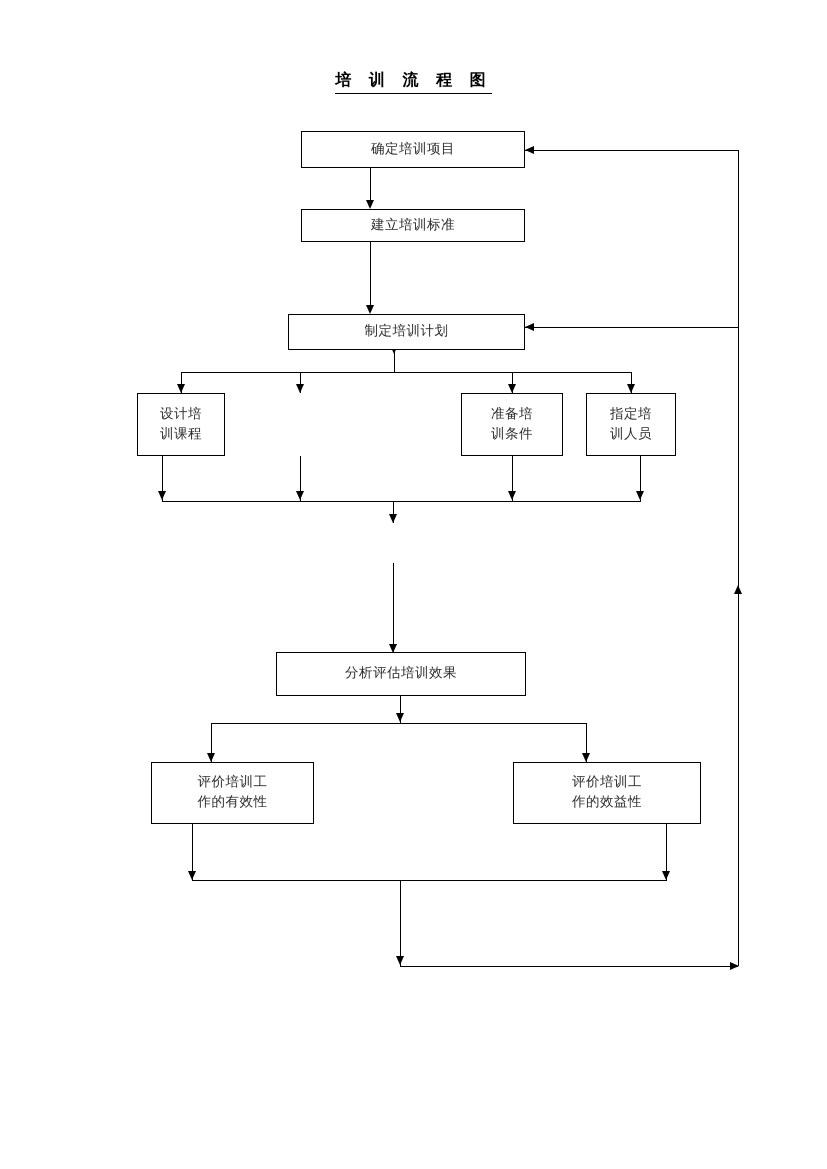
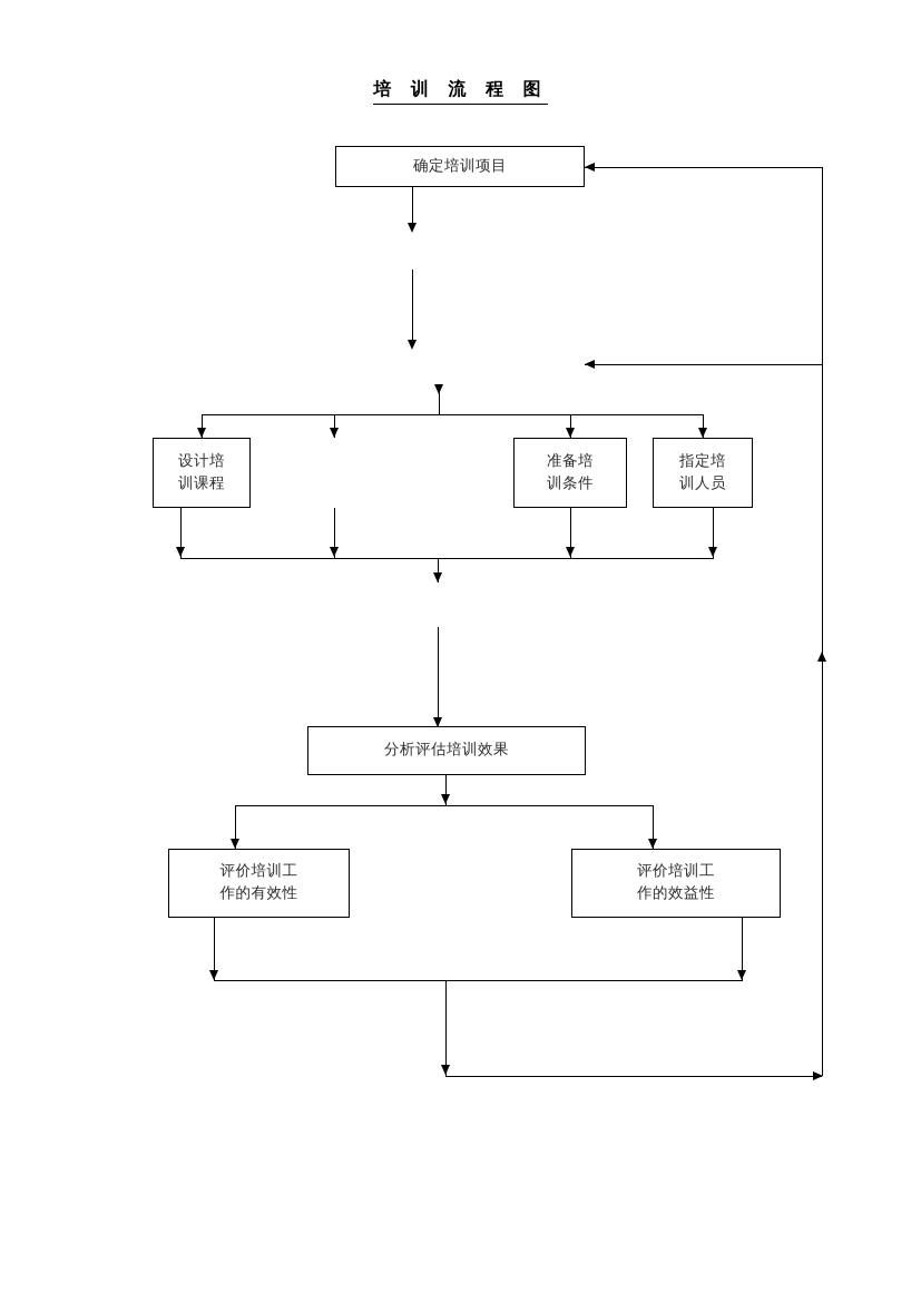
  培 训 流 程 图
  确定培训项目
- 建立培训标准
- 制定培训计划
  设计培
  训课程
  准备培
  训条件
  指定培
  训人员
  分析评估培训效果
  评价培训工
  作的有效性
  评价培训工
  作的效益性
